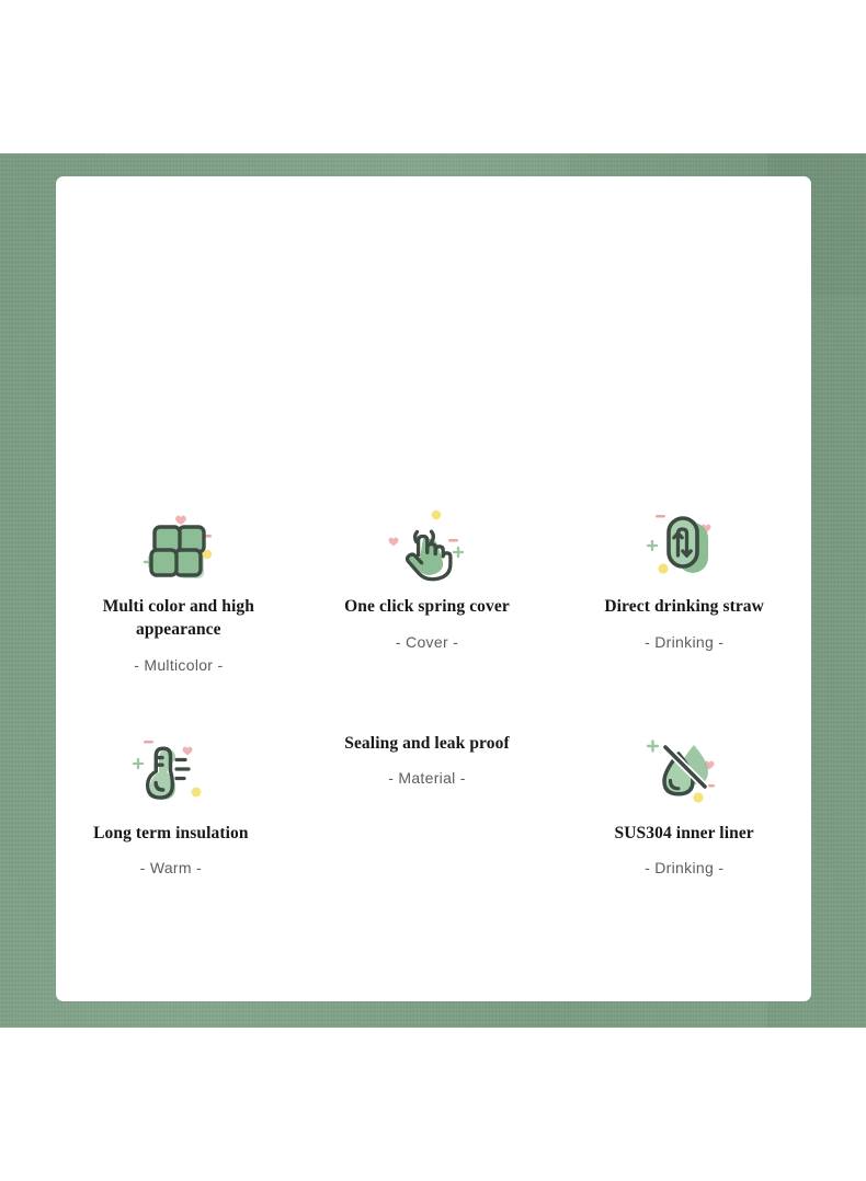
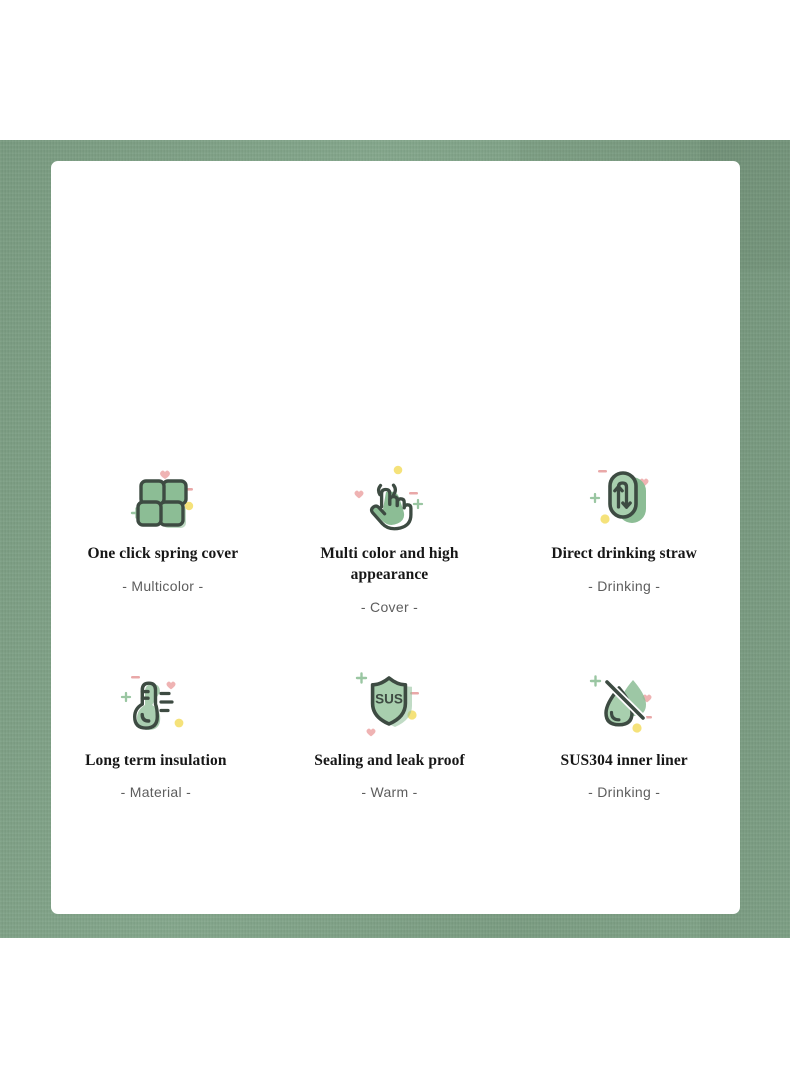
- Multi color and high appearance
+ One click spring cover
  - Multicolor -
- One click spring cover
+ Multi color and high appearance
  - Cover -
  Direct drinking straw
  - Drinking -
  Long term insulation
- - Warm -
+ - Material -
+ SUS
  Sealing and leak proof
- - Material -
+ - Warm -
  SUS304 inner liner
  - Drinking -
